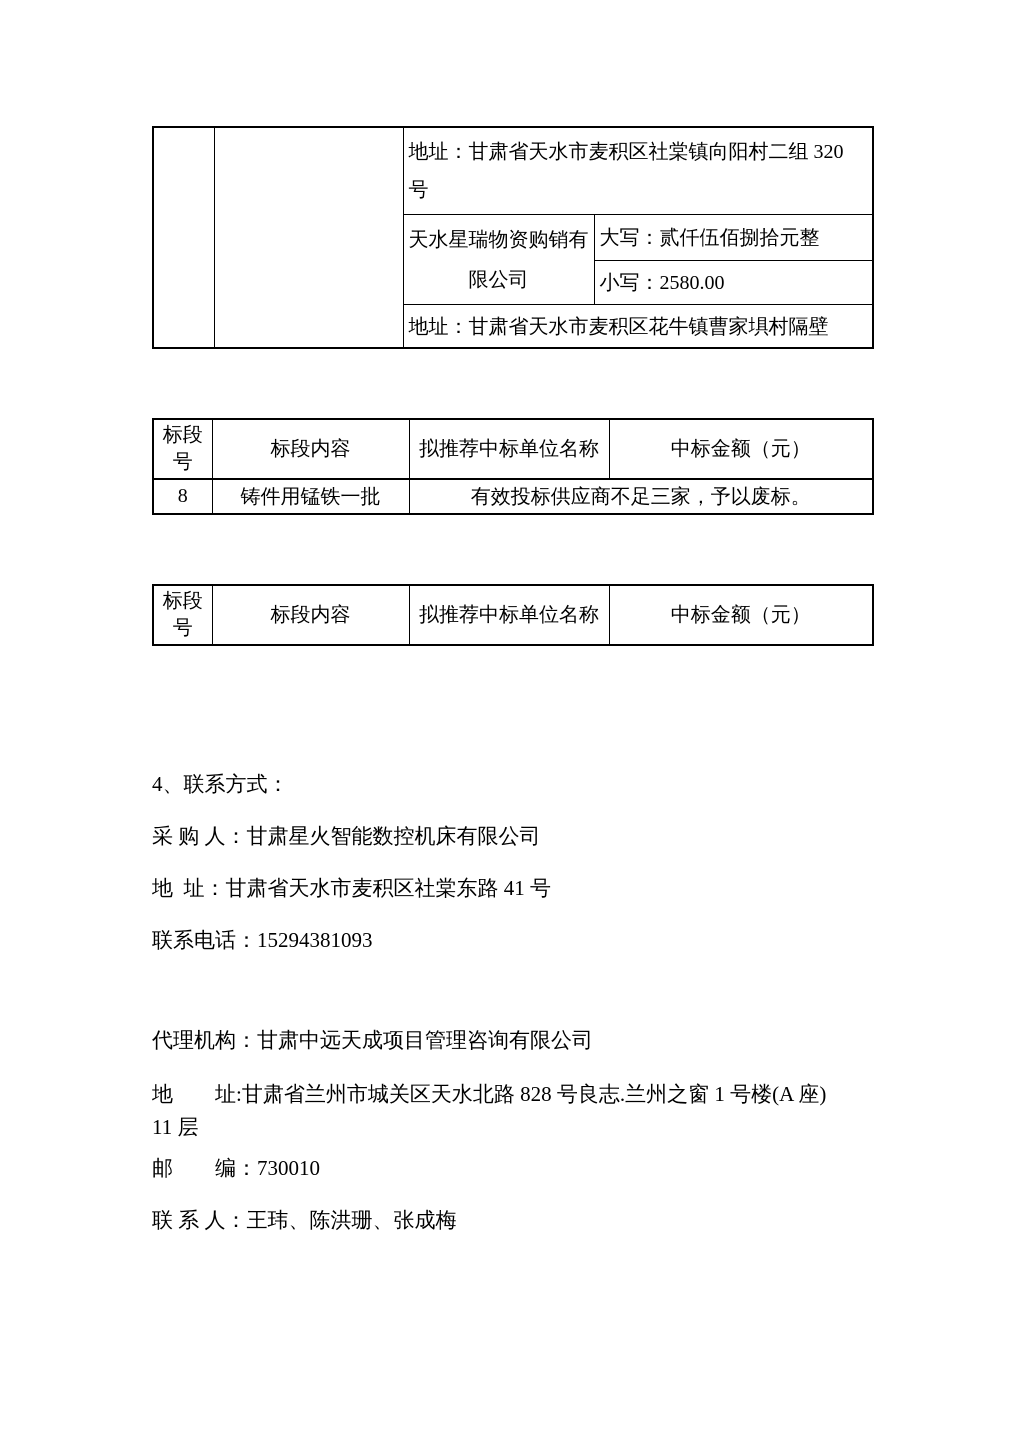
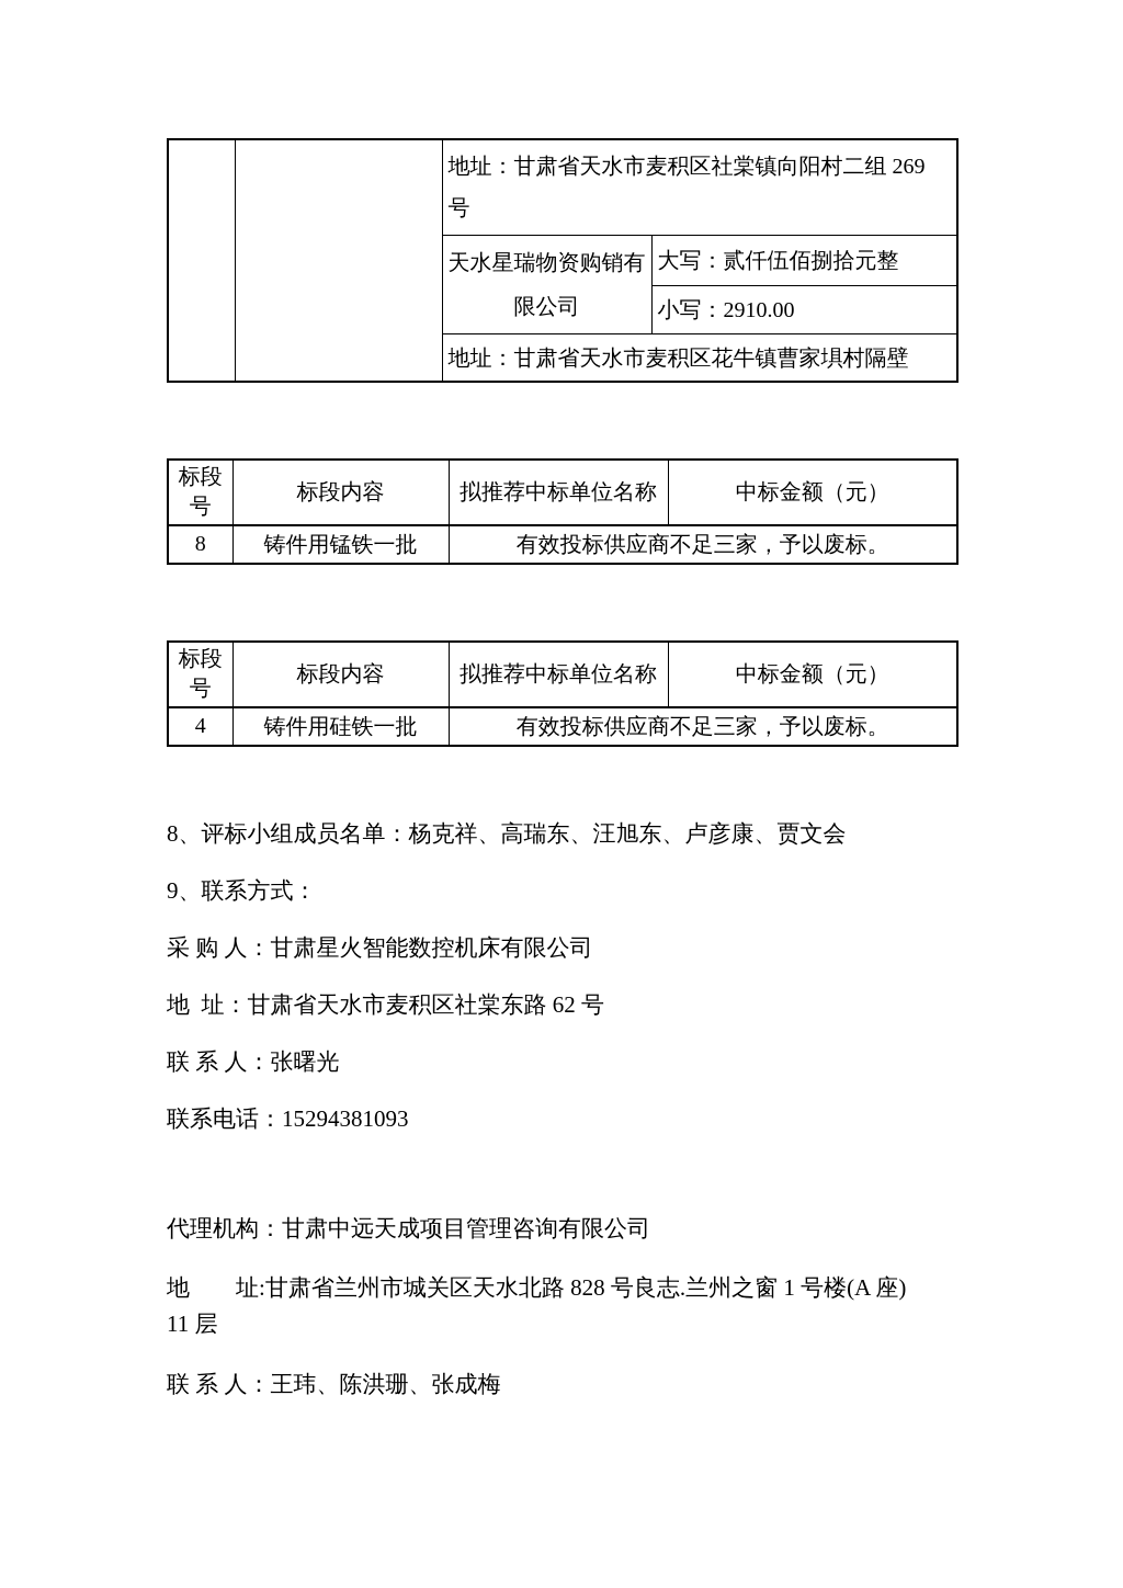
- 		地址：甘肃省天水市麦积区社棠镇向阳村二组 320 号
+ 		地址：甘肃省天水市麦积区社棠镇向阳村二组 269 号
  天水星瑞物资购销有 限公司	大写：贰仟伍佰捌拾元整
- 小写：2580.00
+ 小写：2910.00
  地址：甘肃省天水市麦积区花牛镇曹家埧村隔壁
  标段 号	标段内容	拟推荐中标单位名称	中标金额（元）
  8	铸件用锰铁一批	有效投标供应商不足三家，予以废标。
  标段 号	标段内容	拟推荐中标单位名称	中标金额（元）
+ 4	铸件用硅铁一批	有效投标供应商不足三家，予以废标。
+ 8、评标小组成员名单：杨克祥、高瑞东、汪旭东、卢彦康、贾文会
- 4、联系方式：
+ 9、联系方式：
  采 购 人：甘肃星火智能数控机床有限公司
- 地 址：甘肃省天水市麦积区社棠东路 41 号
+ 地 址：甘肃省天水市麦积区社棠东路 62 号
+ 联 系 人：张曙光
  联系电话：15294381093
  代理机构：甘肃中远天成项目管理咨询有限公司
  地 址:甘肃省兰州市城关区天水北路 828 号良志.兰州之窗 1 号楼(A 座)
  11 层
- 邮 编：730010
  联 系 人：王玮、陈洪珊、张成梅
